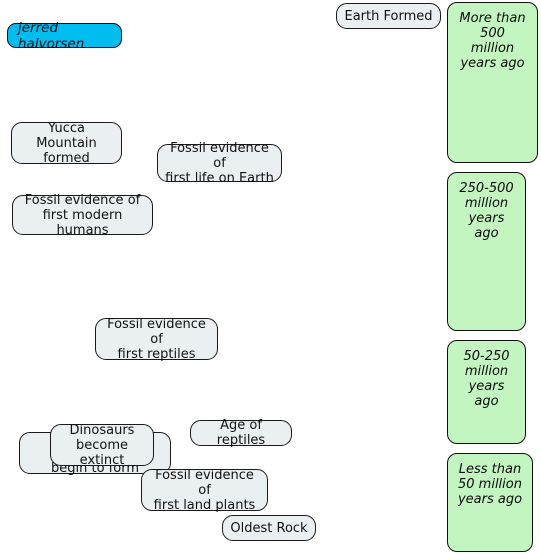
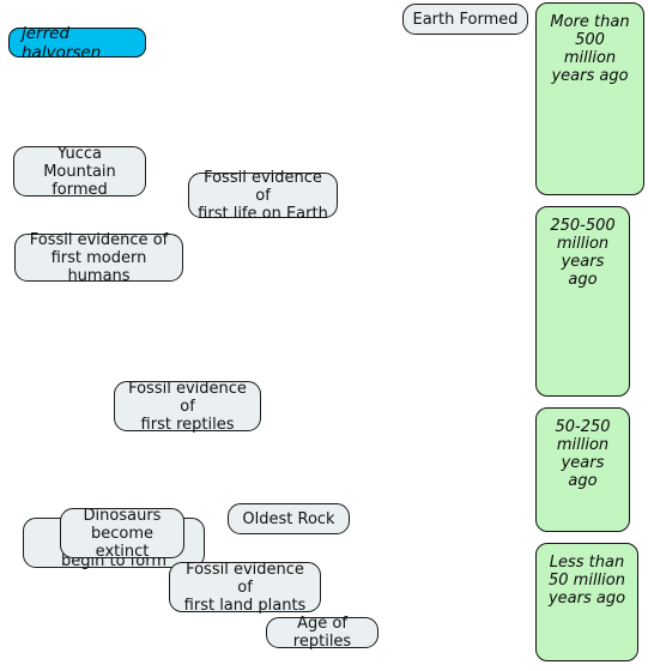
  jerred halvorsen
  More than
  500 million
  years ago
  250-500
  million
  years ago
  50-250
  million
  years ago
  Less than
  50 million
  years ago
  Earth Formed
  Yucca Mountain
  formed
  Fossil evidence of
  first life on Earth
  Fossil evidence of
  first modern humans
  Fossil evidence of
  first reptiles
  begin to form
  Dinosaurs
  become extinct
- Age of reptiles
+ Oldest Rock
  Fossil evidence of
  first land plants
- Oldest Rock
+ Age of reptiles
